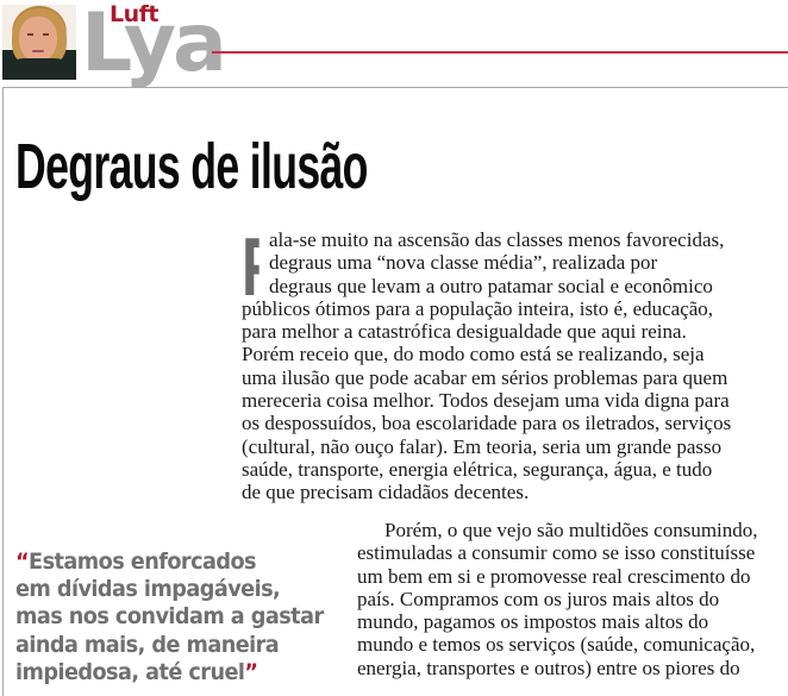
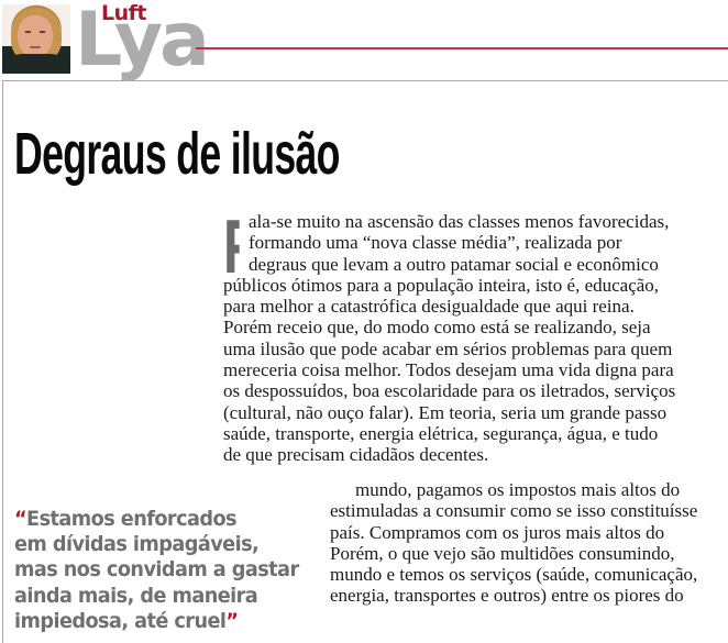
  Lya
  Luft
  Degraus de ilusão
  ala-se muito na ascensão das classes menos favorecidas,
- degraus uma “nova classe média”, realizada por
+ formando uma “nova classe média”, realizada por
  degraus que levam a outro patamar social e econômico
  públicos ótimos para a população inteira, isto é, educação,
  para melhor a catastrófica desigualdade que aqui reina.
  Porém receio que, do modo como está se realizando, seja
  uma ilusão que pode acabar em sérios problemas para quem
  mereceria coisa melhor. Todos desejam uma vida digna para
  os despossuídos, boa escolaridade para os iletrados, serviços
  (cultural, não ouço falar). Em teoria, seria um grande passo
  saúde, transporte, energia elétrica, segurança, água, e tudo
  de que precisam cidadãos decentes.
- Porém, o que vejo são multidões consumindo,
+ mundo, pagamos os impostos mais altos do
  estimuladas a consumir como se isso constituísse
- um bem em si e promovesse real crescimento do
  país. Compramos com os juros mais altos do
- mundo, pagamos os impostos mais altos do
+ Porém, o que vejo são multidões consumindo,
  mundo e temos os serviços (saúde, comunicação,
  energia, transportes e outros) entre os piores do
  “Estamos enforcados
  em dívidas impagáveis,
  mas nos convidam a gastar
  ainda mais, de maneira
  impiedosa, até cruel”
